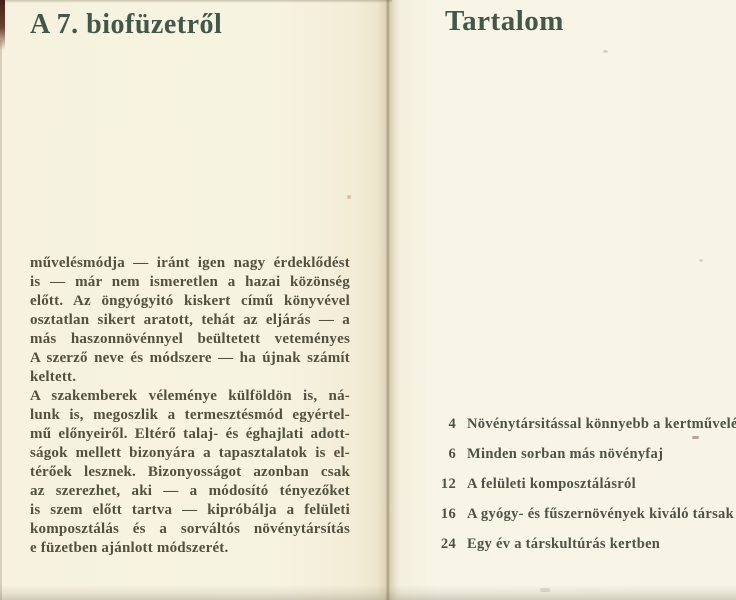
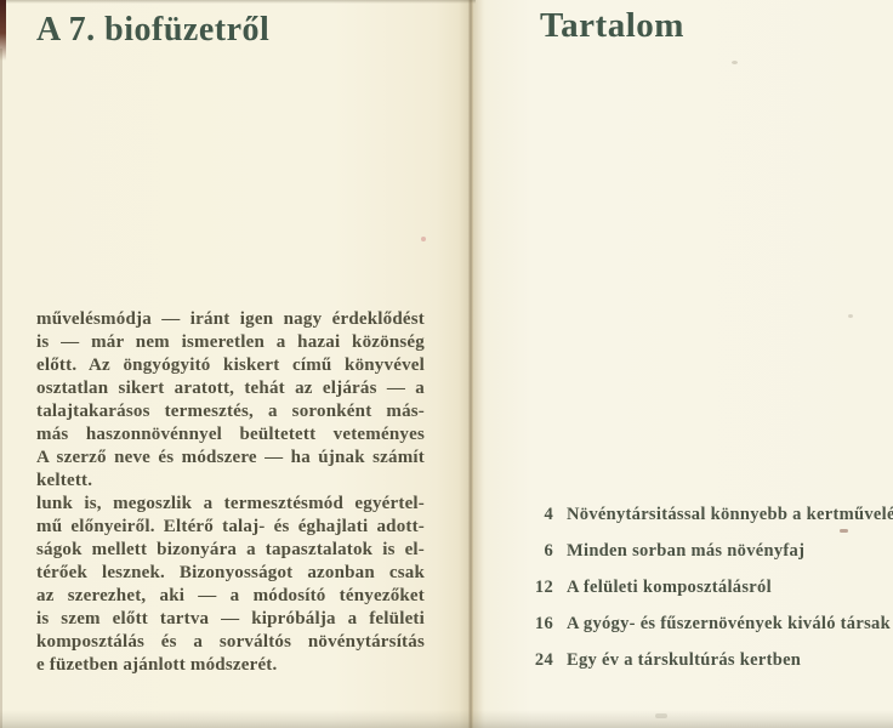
  A 7. biofüzetről
  művelésmódja — iránt igen nagy érdeklődést
  is — már nem ismeretlen a hazai közönség
  előtt. Az öngyógyitó kiskert című könyvével
  osztatlan sikert aratott, tehát az eljárás — a
+ talajtakarásos termesztés, a soronként más-
  más haszonnövénnyel beültetett veteményes
  A szerző neve és módszere — ha újnak számít
  keltett.
- A szakemberek véleménye külföldön is, ná-
  lunk is, megoszlik a termesztésmód egyértel-
  mű előnyeiről. Eltérő talaj- és éghajlati adott-
  ságok mellett bizonyára a tapasztalatok is el-
  térőek lesznek. Bizonyosságot azonban csak
  az szerezhet, aki — a módosító tényezőket
  is szem előtt tartva — kipróbálja a felületi
  komposztálás és a sorváltós növénytársítás
  e füzetben ajánlott módszerét.
  Tartalom
  4
  Növénytársitással könnyebb a kertművelé
  6
  Minden sorban más növényfaj
  12
  A felületi komposztálásról
  16
  A gyógy- és fűszernövények kiváló társak
  24
  Egy év a társkultúrás kertben
